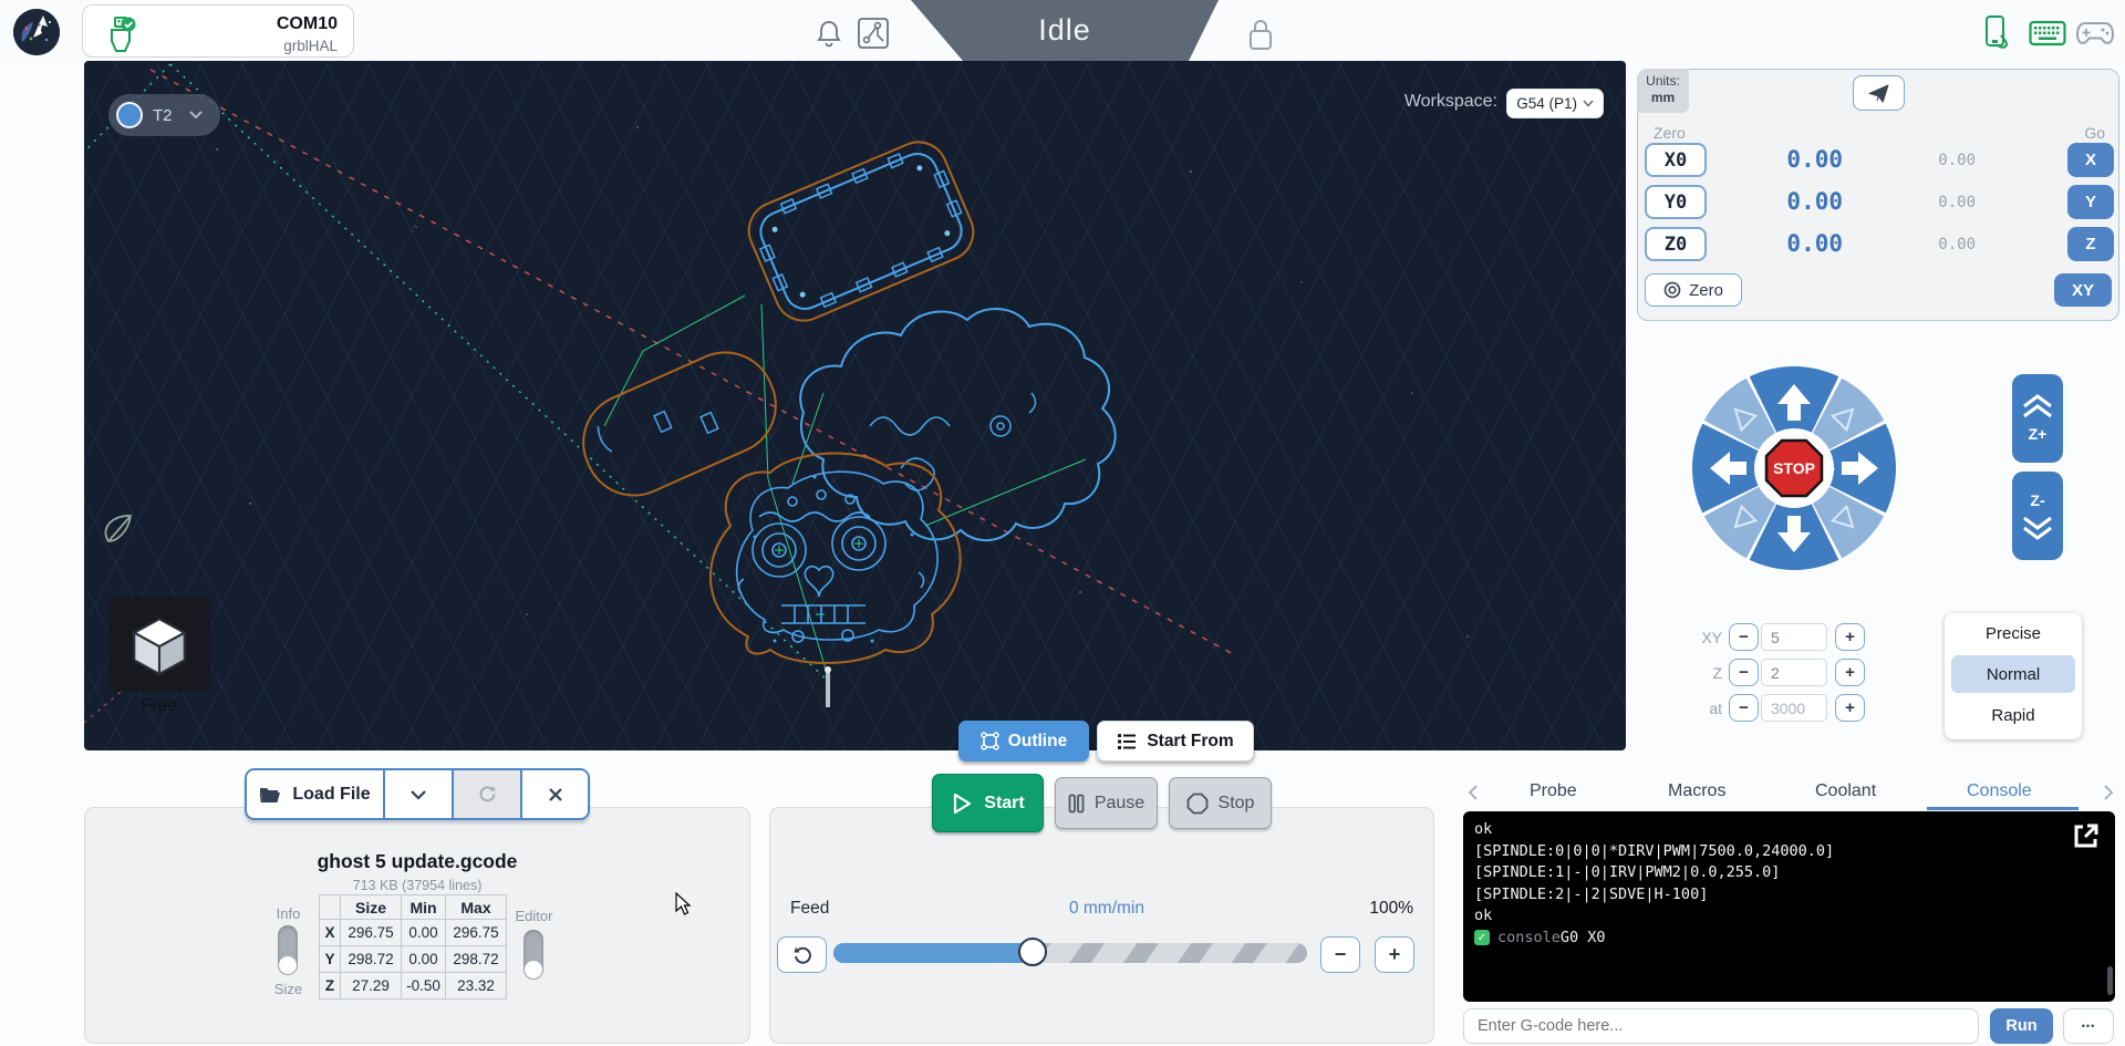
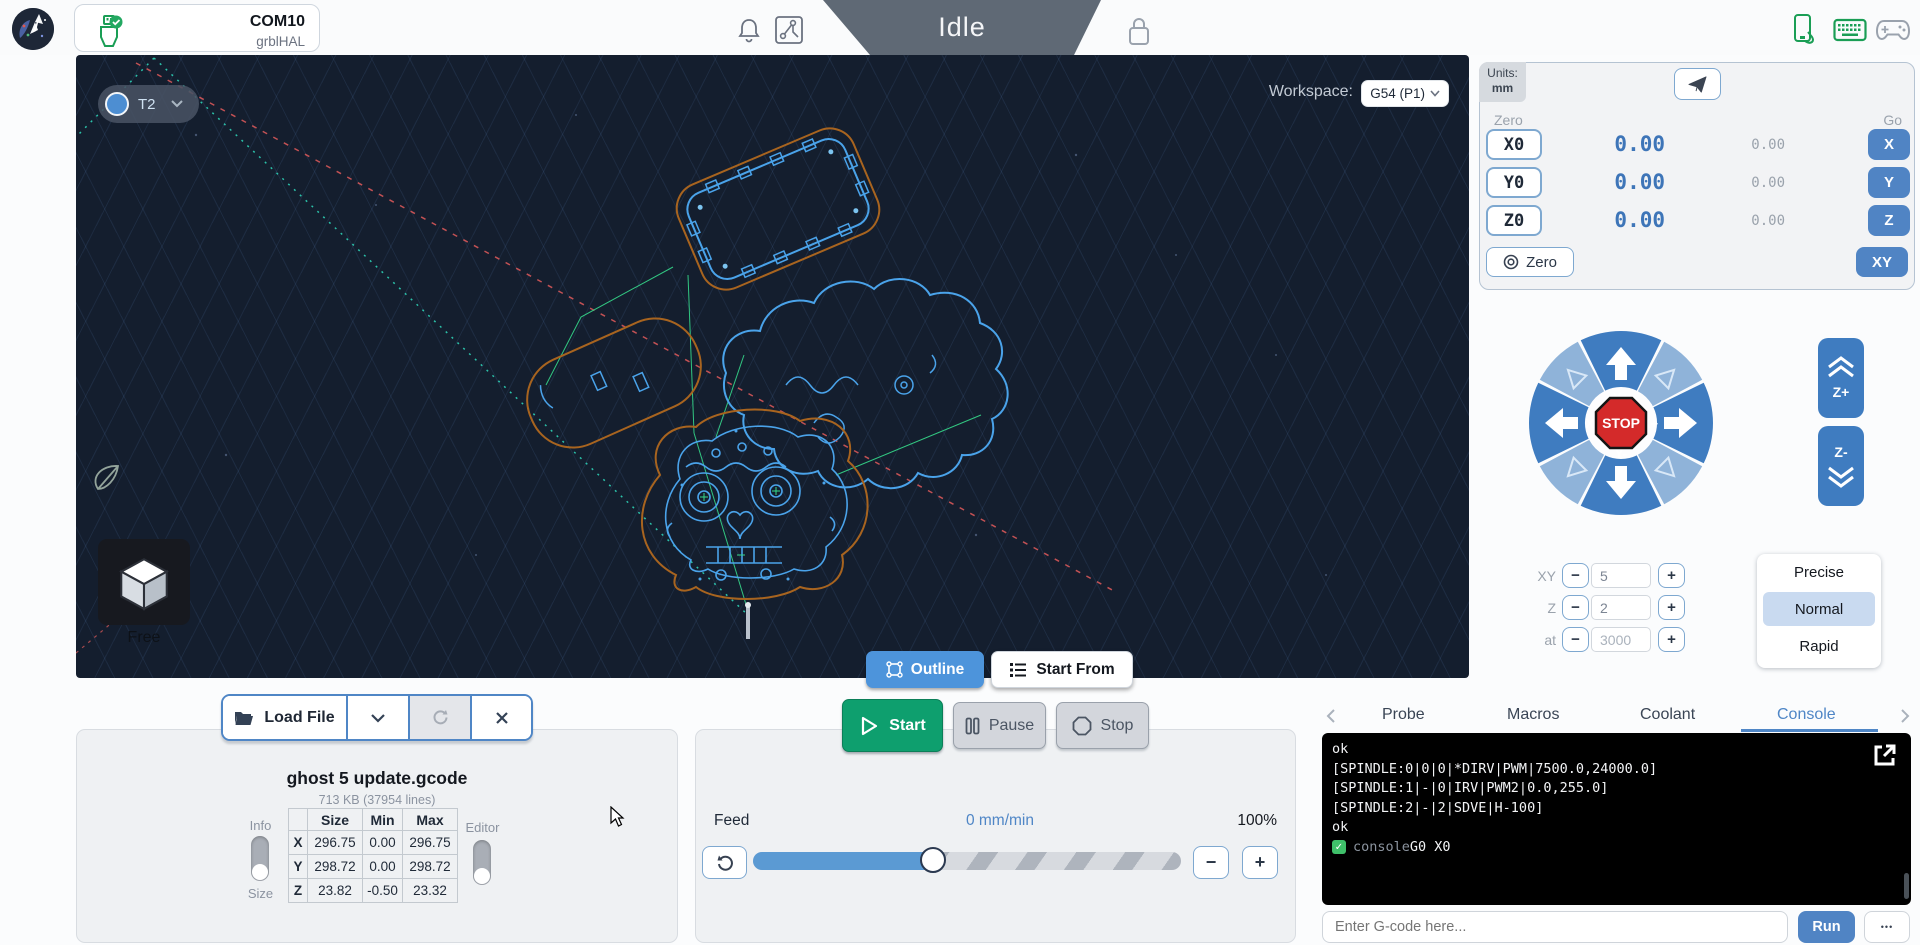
  COM10
  grblHAL
  Idle
  T2
  Workspace:
  G54 (P1)
  Free
  Outline
  Start From
  Units:
  mm
  Zero
  Go
  X0
  0.00
  0.00
  X
  Y0
  0.00
  0.00
  Y
  Z0
  0.00
  0.00
  Z
  Zero
  XY
  Y-
  STOP
  Z+
  Z-
  XY
  −
  5
  +
  Z
  −
  2
  +
  at
  −
  3000
  +
  Precise
  Normal
  Rapid
  Load File
  ghost 5 update.gcode
  713 KB (37954 lines)
  	Size	Min	Max
  X	296.75	0.00	296.75
  Y	298.72	0.00	298.72
- Z	27.29	-0.50	23.32
+ Z	23.82	-0.50	23.32
  Info
  Size
  Editor
  Start
  Pause
  Stop
  Feed
  0 mm/min
  100%
  −
  +
  Probe
  Macros
  Coolant
  Console
  ok
  [SPINDLE:0|0|0|*DIRV|PWM|7500.0,24000.0]
  [SPINDLE:1|-|0|IRV|PWM2|0.0,255.0]
  [SPINDLE:2|-|2|SDVE|H-100]
  ok
  ✓
  console
  G0 X0
  Enter G-code here...
  Run
  •••
